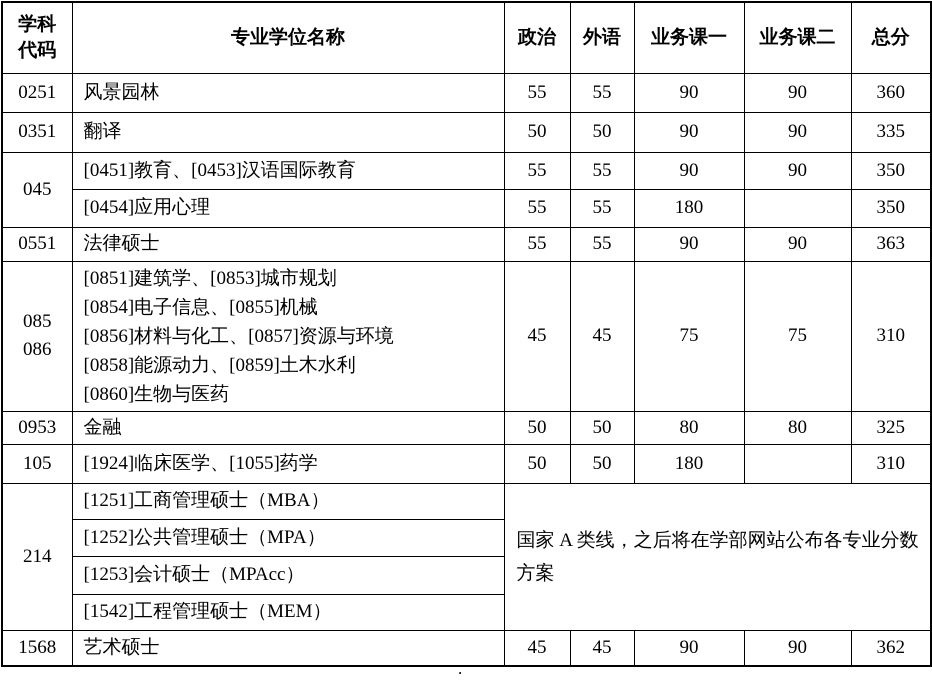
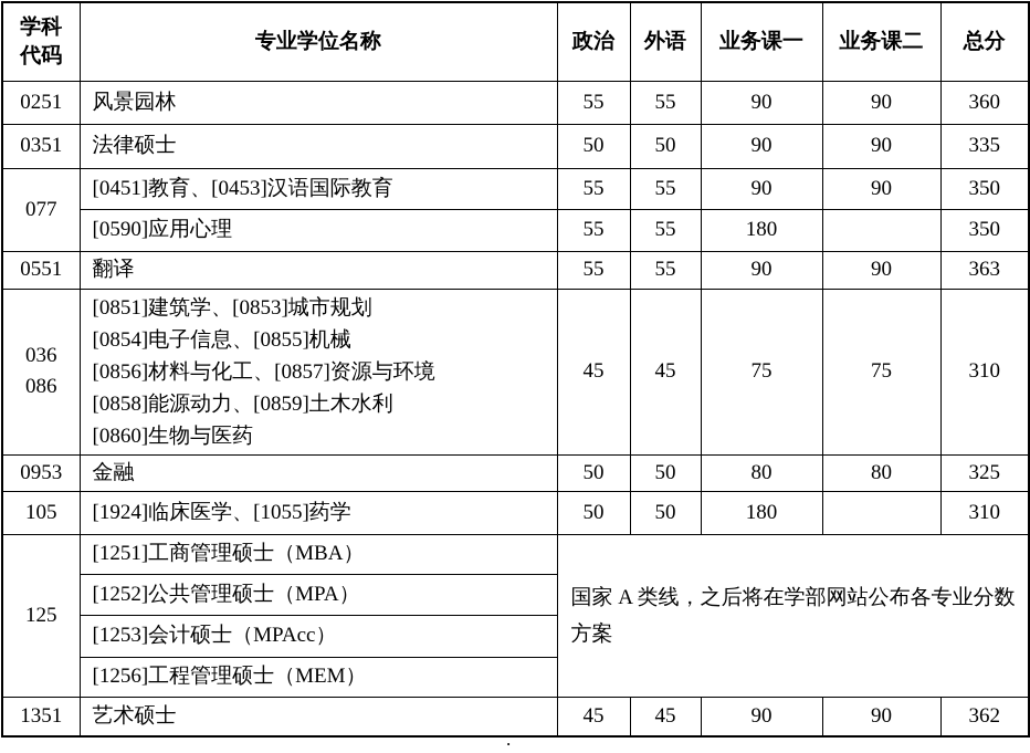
  学科 代码	专业学位名称	政治	外语	业务课一	业务课二	总分
  0251	风景园林	55	55	90	90	360
- 0351	翻译	50	50	90	90	335
+ 0351	法律硕士	50	50	90	90	335
- 045	[0451]教育、[0453]汉语国际教育	55	55	90	90	350
+ 077	[0451]教育、[0453]汉语国际教育	55	55	90	90	350
- [0454]应用心理	55	55	180		350
+ [0590]应用心理	55	55	180		350
- 0551	法律硕士	55	55	90	90	363
+ 0551	翻译	55	55	90	90	363
- 085 086	[0851]建筑学、[0853]城市规划 [0854]电子信息、[0855]机械 [0856]材料与化工、[0857]资源与环境 [0858]能源动力、[0859]土木水利 [0860]生物与医药	45	45	75	75	310
+ 036 086	[0851]建筑学、[0853]城市规划 [0854]电子信息、[0855]机械 [0856]材料与化工、[0857]资源与环境 [0858]能源动力、[0859]土木水利 [0860]生物与医药	45	45	75	75	310
  0953	金融	50	50	80	80	325
  105	[1924]临床医学、[1055]药学	50	50	180		310
- 214	[1251]工商管理硕士（MBA）	国家 A 类线，之后将在学部网站公布各专业分数方案
+ 125	[1251]工商管理硕士（MBA）	国家 A 类线，之后将在学部网站公布各专业分数方案
  [1252]公共管理硕士（MPA）
  [1253]会计硕士（MPAcc）
- [1542]工程管理硕士（MEM）
+ [1256]工程管理硕士（MEM）
- 1568	艺术硕士	45	45	90	90	362
+ 1351	艺术硕士	45	45	90	90	362
  .
